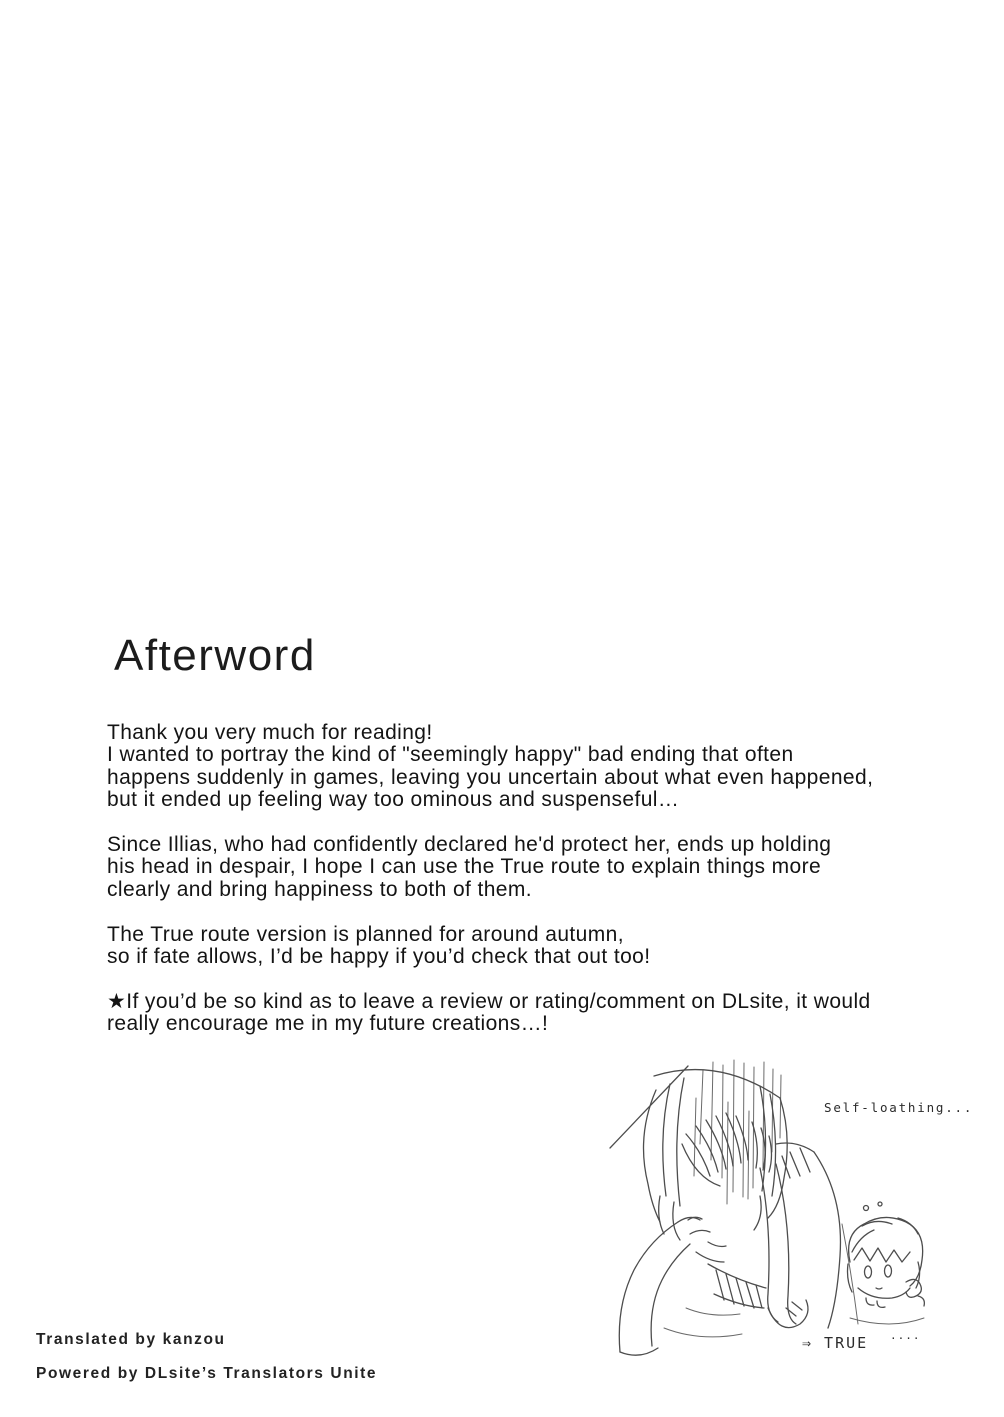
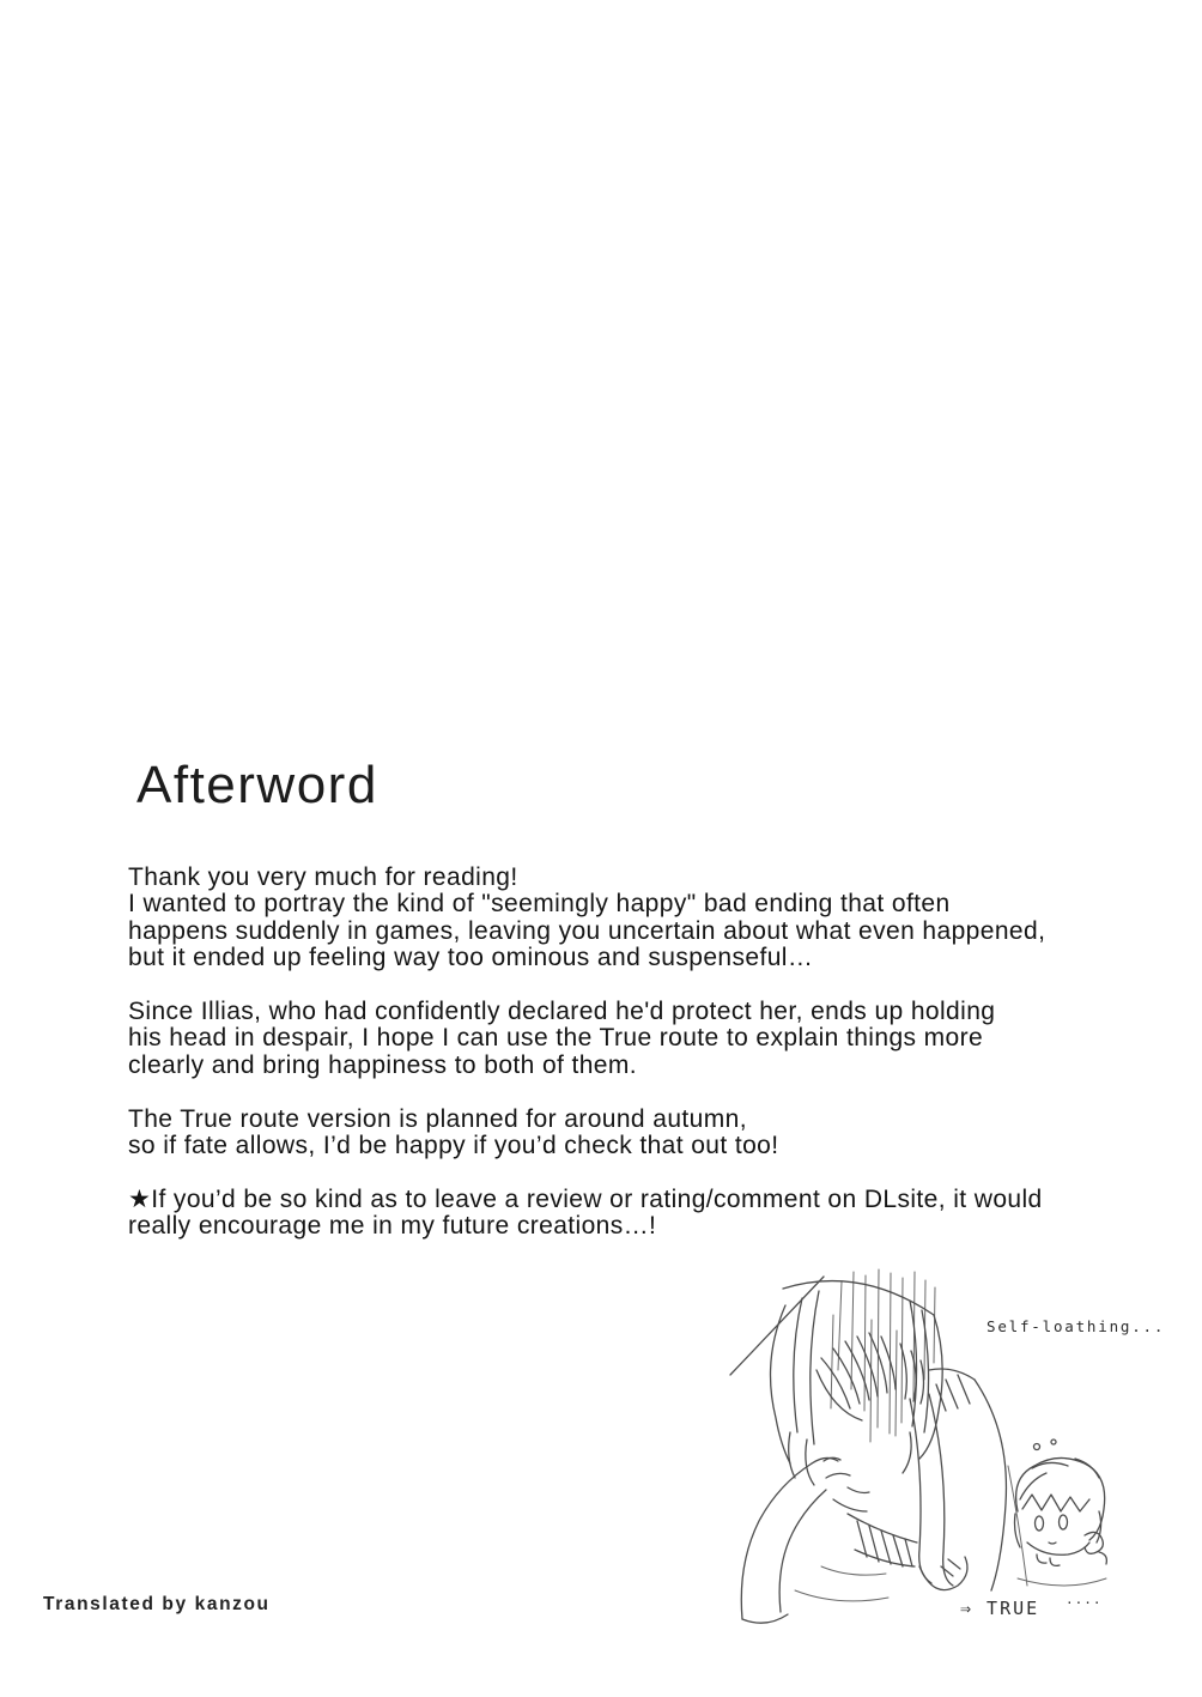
  Afterword
  Thank you very much for reading!
  I wanted to portray the kind of "seemingly happy" bad ending that often
  happens suddenly in games, leaving you uncertain about what even happened,
  but it ended up feeling way too ominous and suspenseful…
  Since Illias, who had confidently declared he'd protect her, ends up holding
  his head in despair, I hope I can use the True route to explain things more
  clearly and bring happiness to both of them.
  The True route version is planned for around autumn,
  so if fate allows, I’d be happy if you’d check that out too!
  ★If you’d be so kind as to leave a review or rating/comment on DLsite, it would
  really encourage me in my future creations…!
  Self-loathing...
  ⇒ TRUE
  ····
  Translated by kanzou
- Powered by DLsite’s Translators Unite
